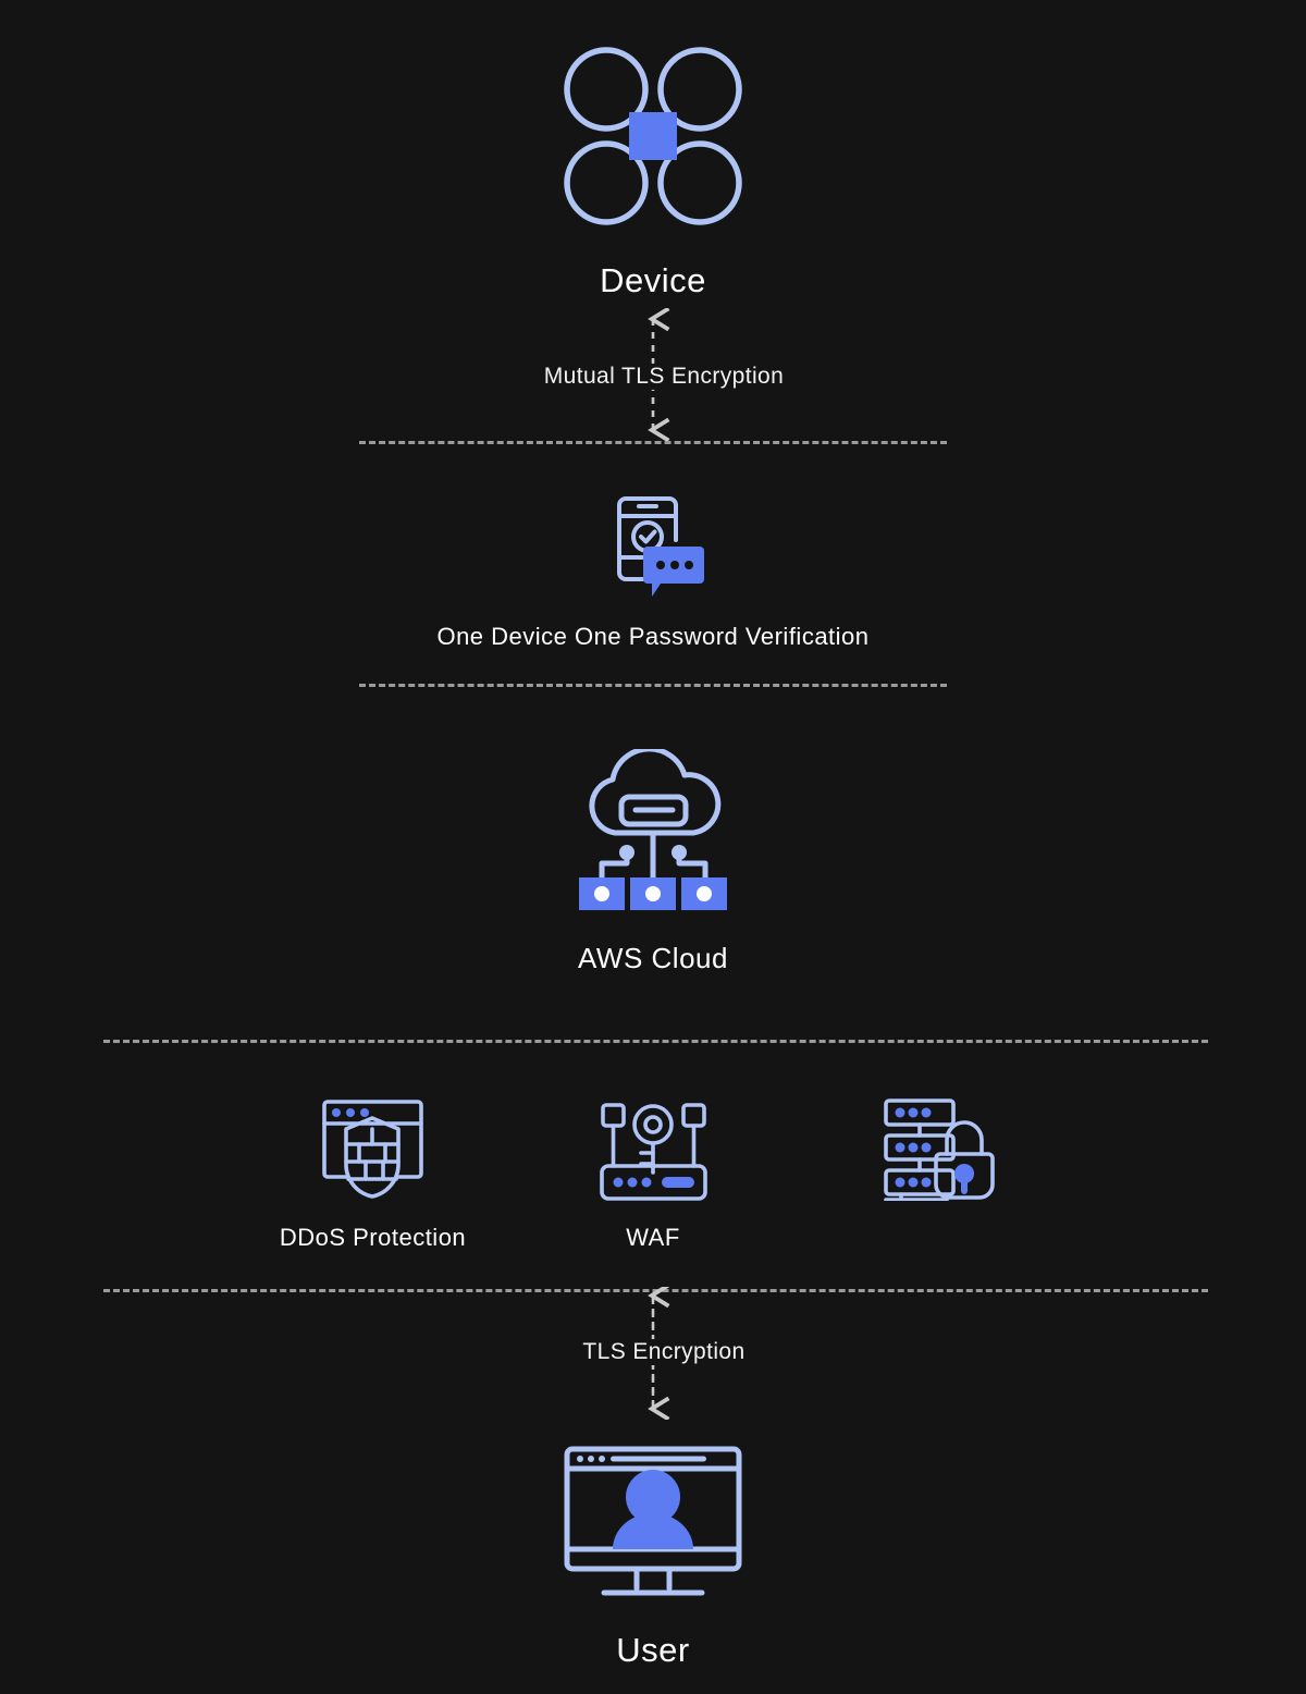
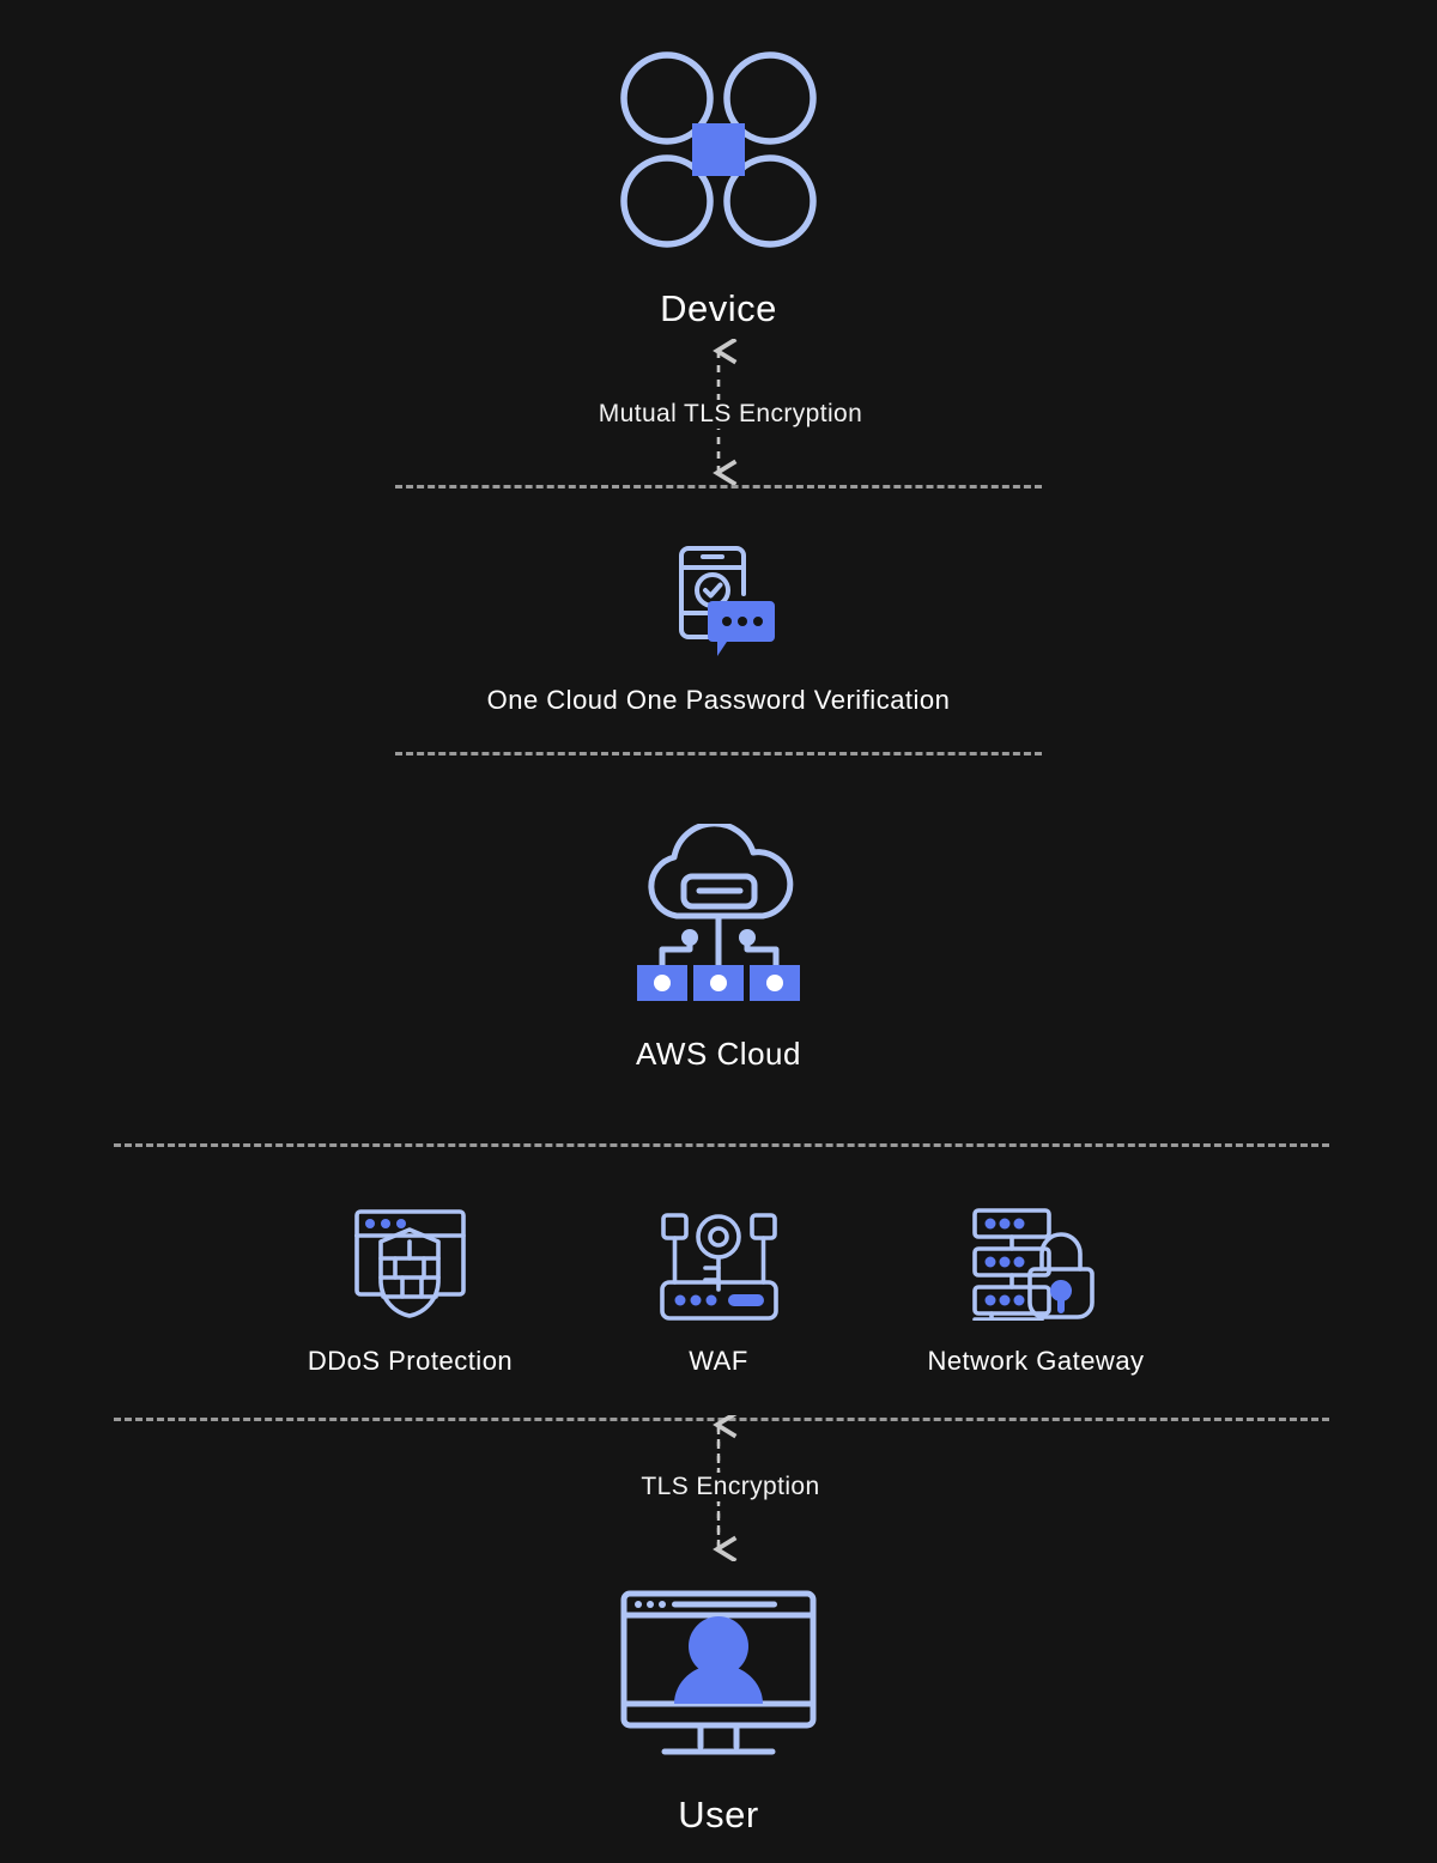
  Device
  Mutual TLS Encryption
- One Device One Password Verification
+ One Cloud One Password Verification
  AWS Cloud
  DDoS Protection
  WAF
+ Network Gateway
  TLS Encryption
  User
